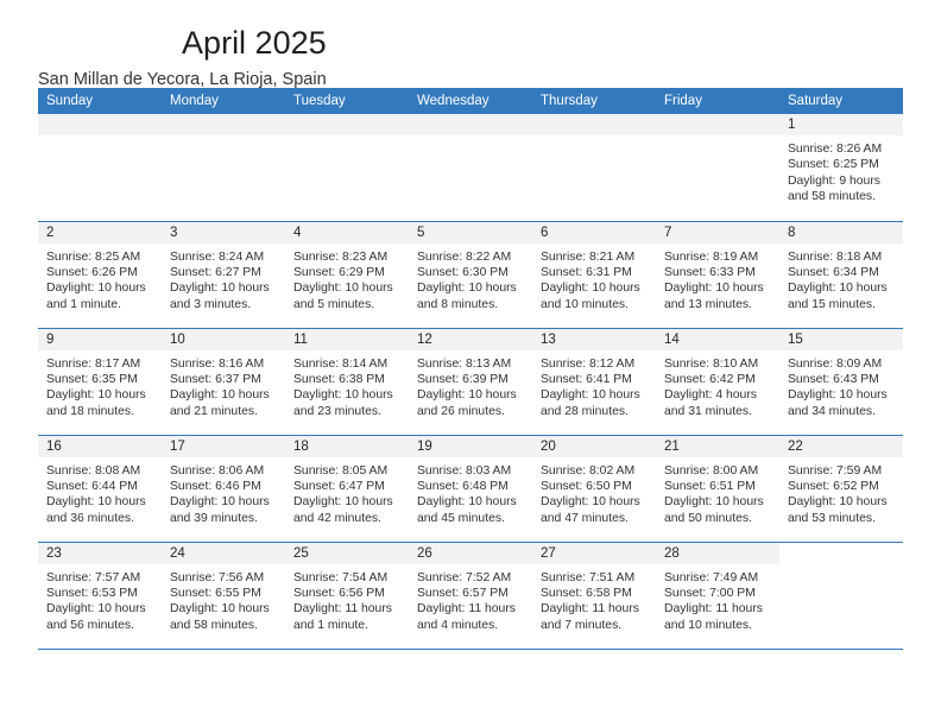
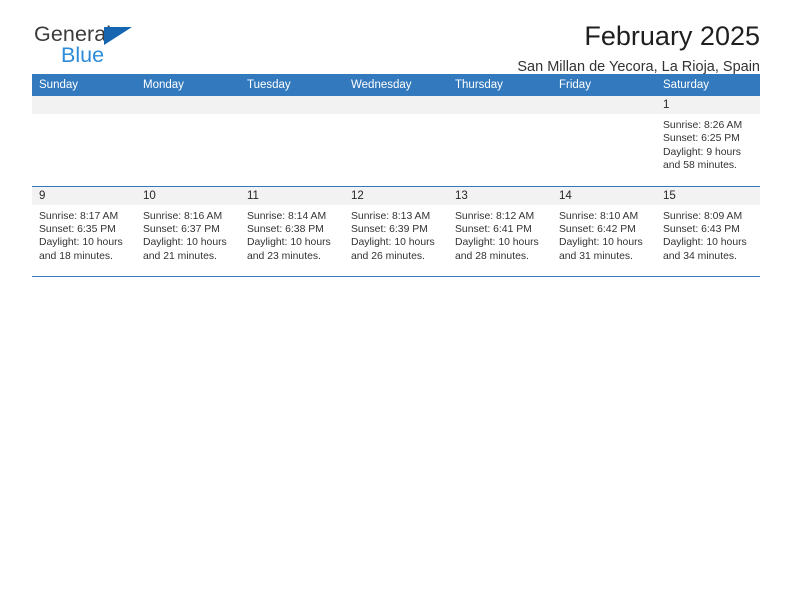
+ General
+ Blue
- April 2025
+ February 2025
  San Millan de Yecora, La Rioja, Spain
  Sunday	Monday	Tuesday	Wednesday	Thursday	Friday	Saturday
  						1Sunrise: 8:26 AMSunset: 6:25 PMDaylight: 9 hours and 58 minutes.
- 2Sunrise: 8:25 AMSunset: 6:26 PMDaylight: 10 hours and 1 minute.	3Sunrise: 8:24 AMSunset: 6:27 PMDaylight: 10 hours and 3 minutes.	4Sunrise: 8:23 AMSunset: 6:29 PMDaylight: 10 hours and 5 minutes.	5Sunrise: 8:22 AMSunset: 6:30 PMDaylight: 10 hours and 8 minutes.	6Sunrise: 8:21 AMSunset: 6:31 PMDaylight: 10 hours and 10 minutes.	7Sunrise: 8:19 AMSunset: 6:33 PMDaylight: 10 hours and 13 minutes.	8Sunrise: 8:18 AMSunset: 6:34 PMDaylight: 10 hours and 15 minutes.
- 9Sunrise: 8:17 AMSunset: 6:35 PMDaylight: 10 hours and 18 minutes.	10Sunrise: 8:16 AMSunset: 6:37 PMDaylight: 10 hours and 21 minutes.	11Sunrise: 8:14 AMSunset: 6:38 PMDaylight: 10 hours and 23 minutes.	12Sunrise: 8:13 AMSunset: 6:39 PMDaylight: 10 hours and 26 minutes.	13Sunrise: 8:12 AMSunset: 6:41 PMDaylight: 10 hours and 28 minutes.	14Sunrise: 8:10 AMSunset: 6:42 PMDaylight: 4 hours and 31 minutes.	15Sunrise: 8:09 AMSunset: 6:43 PMDaylight: 10 hours and 34 minutes.
+ 9Sunrise: 8:17 AMSunset: 6:35 PMDaylight: 10 hours and 18 minutes.	10Sunrise: 8:16 AMSunset: 6:37 PMDaylight: 10 hours and 21 minutes.	11Sunrise: 8:14 AMSunset: 6:38 PMDaylight: 10 hours and 23 minutes.	12Sunrise: 8:13 AMSunset: 6:39 PMDaylight: 10 hours and 26 minutes.	13Sunrise: 8:12 AMSunset: 6:41 PMDaylight: 10 hours and 28 minutes.	14Sunrise: 8:10 AMSunset: 6:42 PMDaylight: 10 hours and 31 minutes.	15Sunrise: 8:09 AMSunset: 6:43 PMDaylight: 10 hours and 34 minutes.
- 16Sunrise: 8:08 AMSunset: 6:44 PMDaylight: 10 hours and 36 minutes.	17Sunrise: 8:06 AMSunset: 6:46 PMDaylight: 10 hours and 39 minutes.	18Sunrise: 8:05 AMSunset: 6:47 PMDaylight: 10 hours and 42 minutes.	19Sunrise: 8:03 AMSunset: 6:48 PMDaylight: 10 hours and 45 minutes.	20Sunrise: 8:02 AMSunset: 6:50 PMDaylight: 10 hours and 47 minutes.	21Sunrise: 8:00 AMSunset: 6:51 PMDaylight: 10 hours and 50 minutes.	22Sunrise: 7:59 AMSunset: 6:52 PMDaylight: 10 hours and 53 minutes.
- 23Sunrise: 7:57 AMSunset: 6:53 PMDaylight: 10 hours and 56 minutes.	24Sunrise: 7:56 AMSunset: 6:55 PMDaylight: 10 hours and 58 minutes.	25Sunrise: 7:54 AMSunset: 6:56 PMDaylight: 11 hours and 1 minute.	26Sunrise: 7:52 AMSunset: 6:57 PMDaylight: 11 hours and 4 minutes.	27Sunrise: 7:51 AMSunset: 6:58 PMDaylight: 11 hours and 7 minutes.	28Sunrise: 7:49 AMSunset: 7:00 PMDaylight: 11 hours and 10 minutes.
